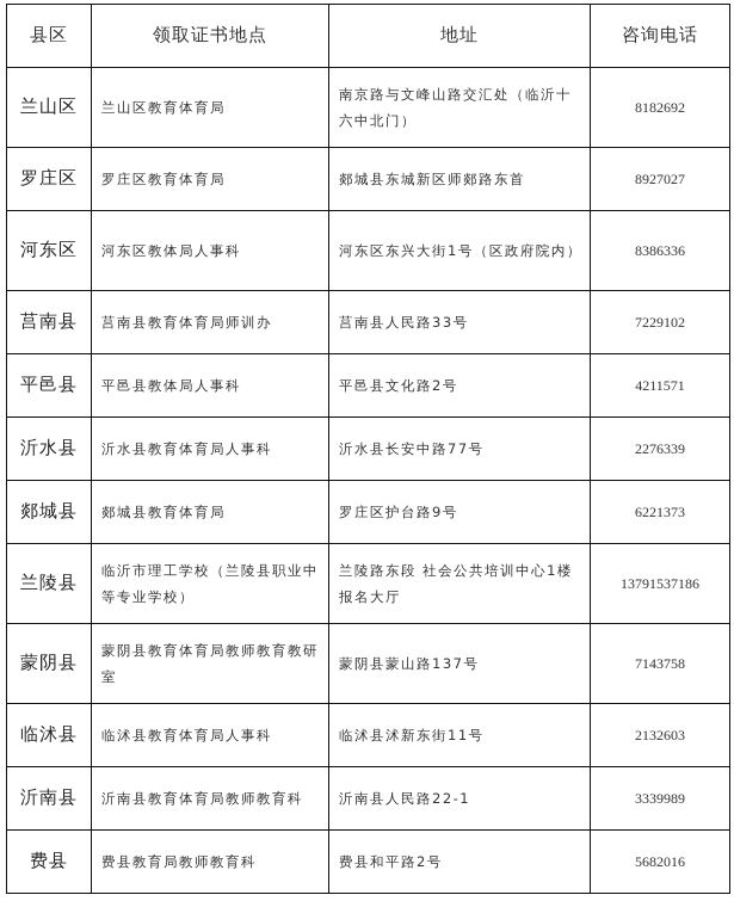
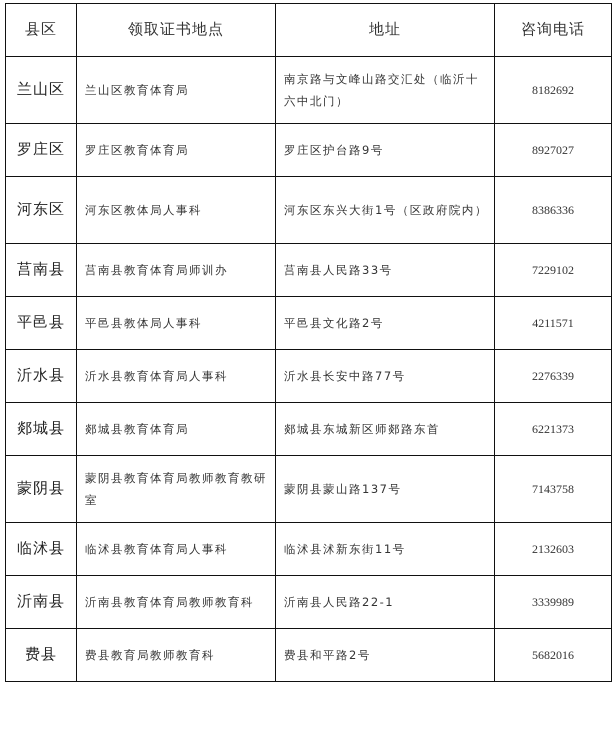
  县区	领取证书地点	地址	咨询电话
  兰山区	兰山区教育体育局	南京路与文峰山路交汇处（临沂十六中北门）	8182692
- 罗庄区	罗庄区教育体育局	郯城县东城新区师郯路东首	8927027
+ 罗庄区	罗庄区教育体育局	罗庄区护台路9号	8927027
  河东区	河东区教体局人事科	河东区东兴大街1号（区政府院内）	8386336
  莒南县	莒南县教育体育局师训办	莒南县人民路33号	7229102
  平邑县	平邑县教体局人事科	平邑县文化路2号	4211571
  沂水县	沂水县教育体育局人事科	沂水县长安中路77号	2276339
- 郯城县	郯城县教育体育局	罗庄区护台路9号	6221373
+ 郯城县	郯城县教育体育局	郯城县东城新区师郯路东首	6221373
- 兰陵县	临沂市理工学校（兰陵县职业中等专业学校）	兰陵路东段 社会公共培训中心1楼报名大厅	13791537186
  蒙阴县	蒙阴县教育体育局教师教育教研室	蒙阴县蒙山路137号	7143758
  临沭县	临沭县教育体育局人事科	临沭县沭新东街11号	2132603
  沂南县	沂南县教育体育局教师教育科	沂南县人民路22-1	3339989
  费县	费县教育局教师教育科	费县和平路2号	5682016
